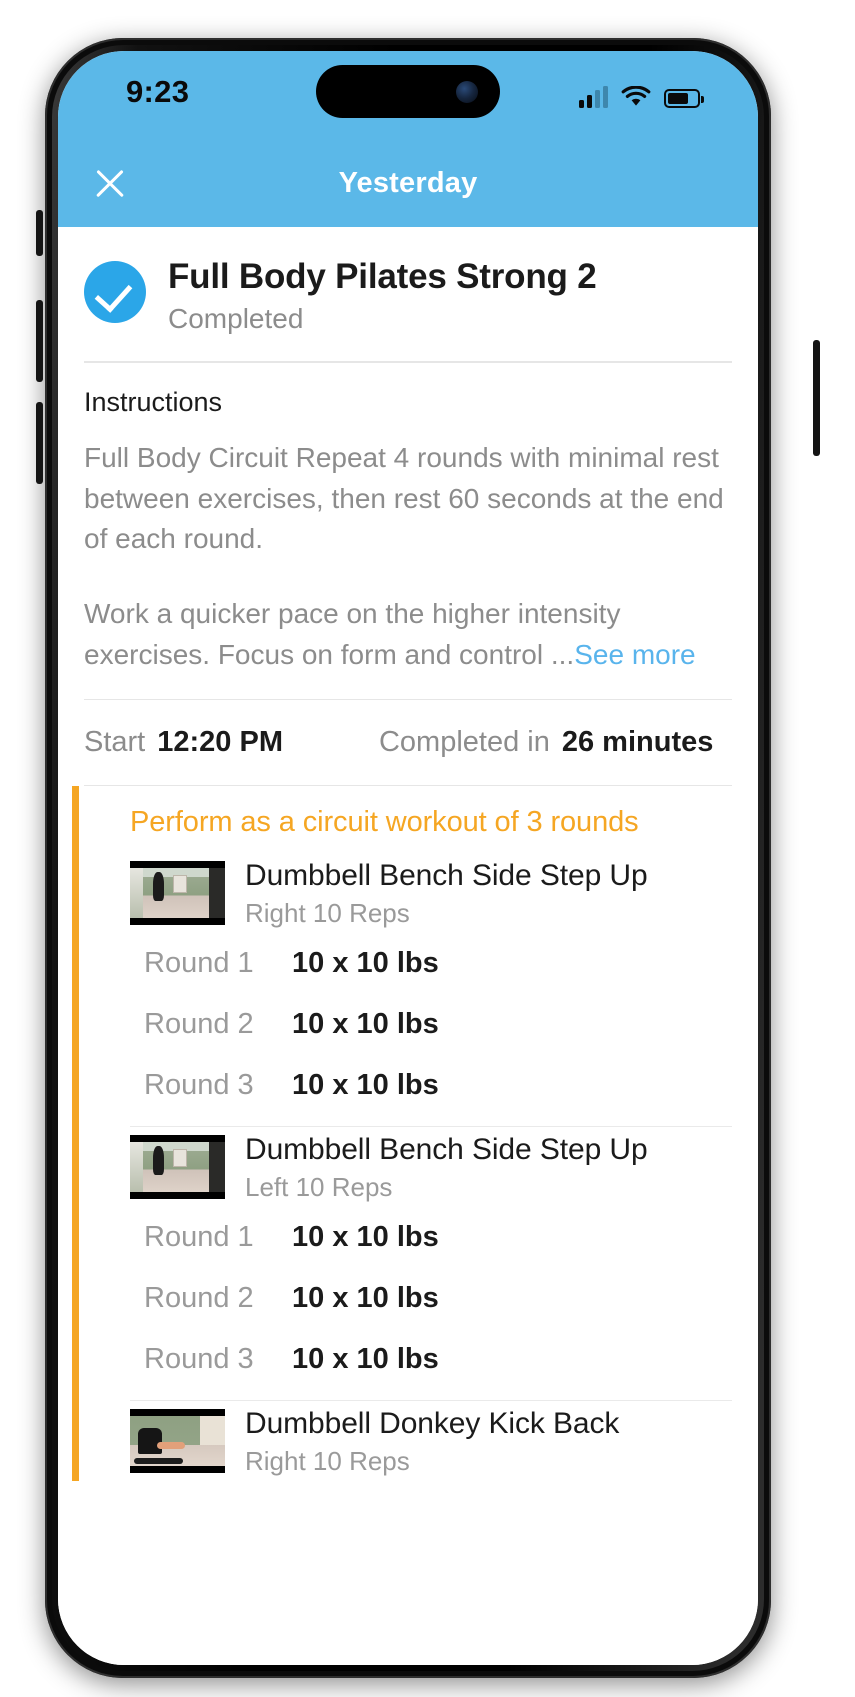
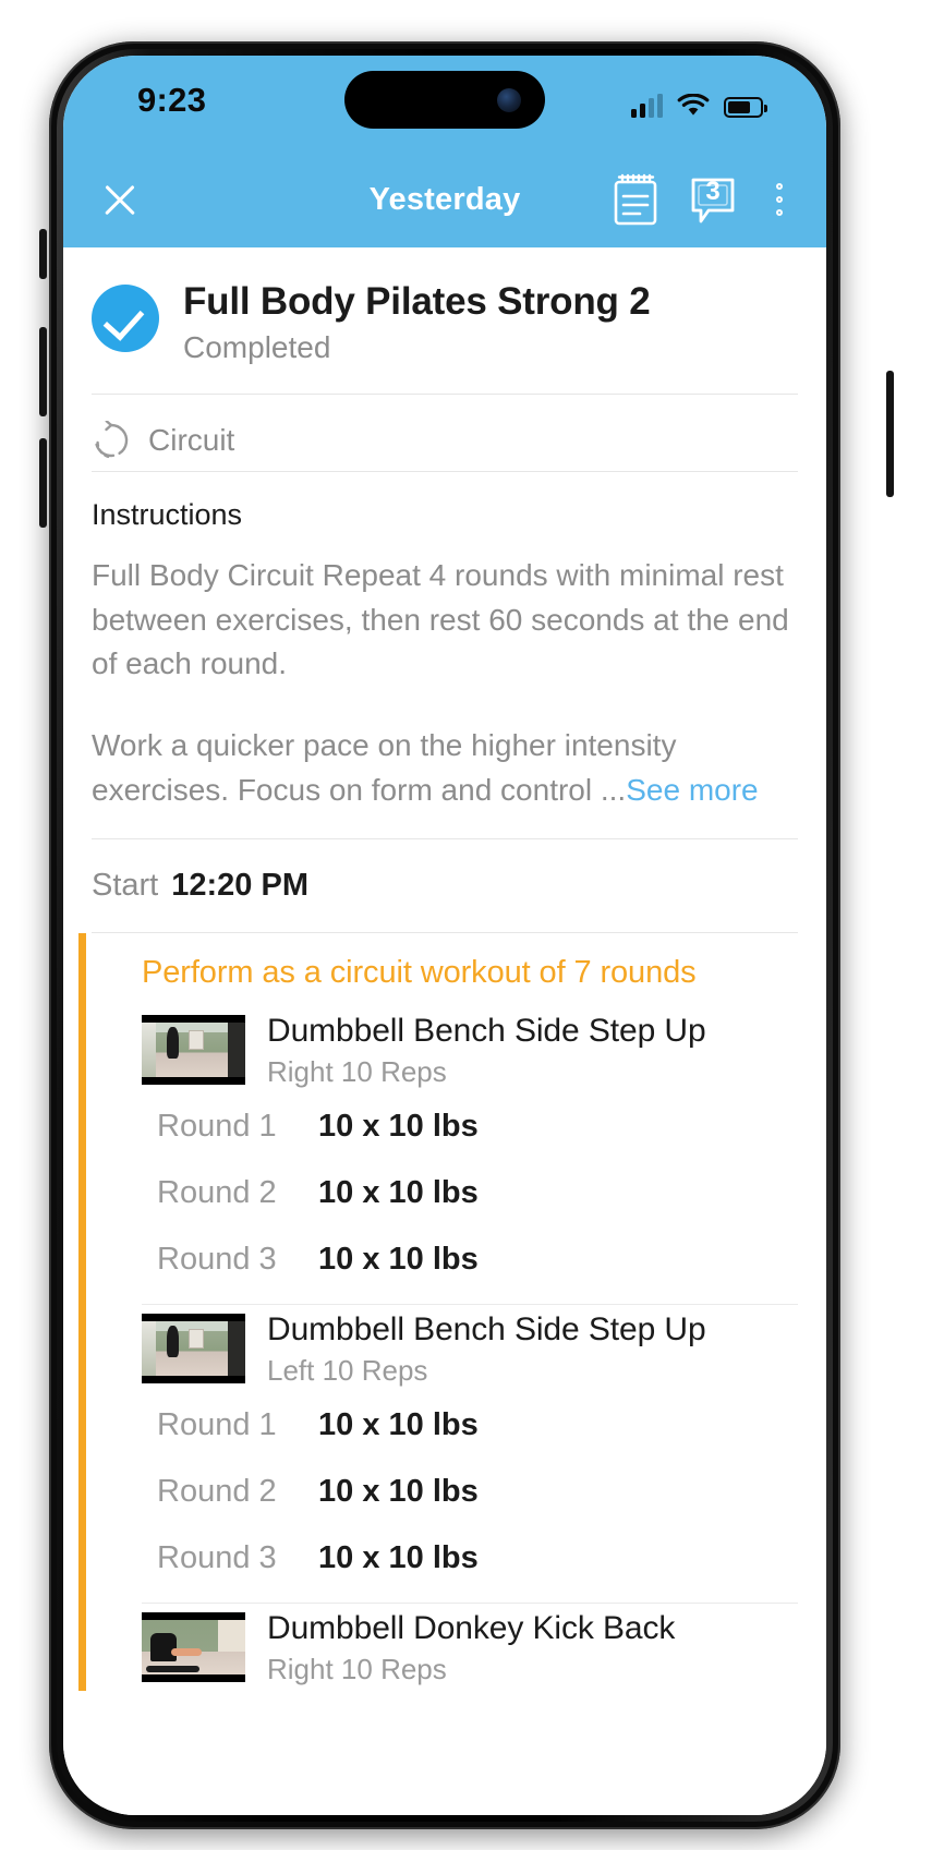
  9:23
  Yesterday
+ 3
  Full Body Pilates Strong 2
  Completed
+ Circuit
  Instructions
  Full Body Circuit Repeat 4 rounds with minimal rest between exercises, then rest 60 seconds at the end of each round.
  Work a quicker pace on the higher intensity exercises. Focus on form and control ...See more
  Start
  12:20 PM
- Completed in
- 26 minutes
- Perform as a circuit workout of 3 rounds
+ Perform as a circuit workout of 7 rounds
  Dumbbell Bench Side Step Up
  Right 10 Reps
  Round 1
  10 x 10 lbs
  Round 2
  10 x 10 lbs
  Round 3
  10 x 10 lbs
  Dumbbell Bench Side Step Up
  Left 10 Reps
  Round 1
  10 x 10 lbs
  Round 2
  10 x 10 lbs
  Round 3
  10 x 10 lbs
  Dumbbell Donkey Kick Back
  Right 10 Reps
